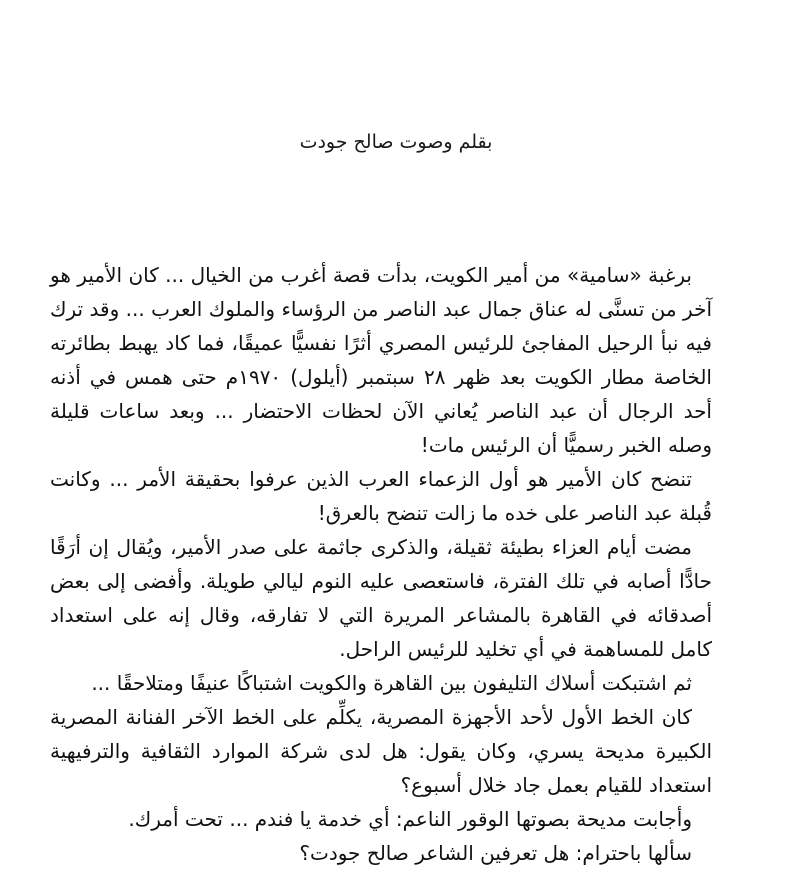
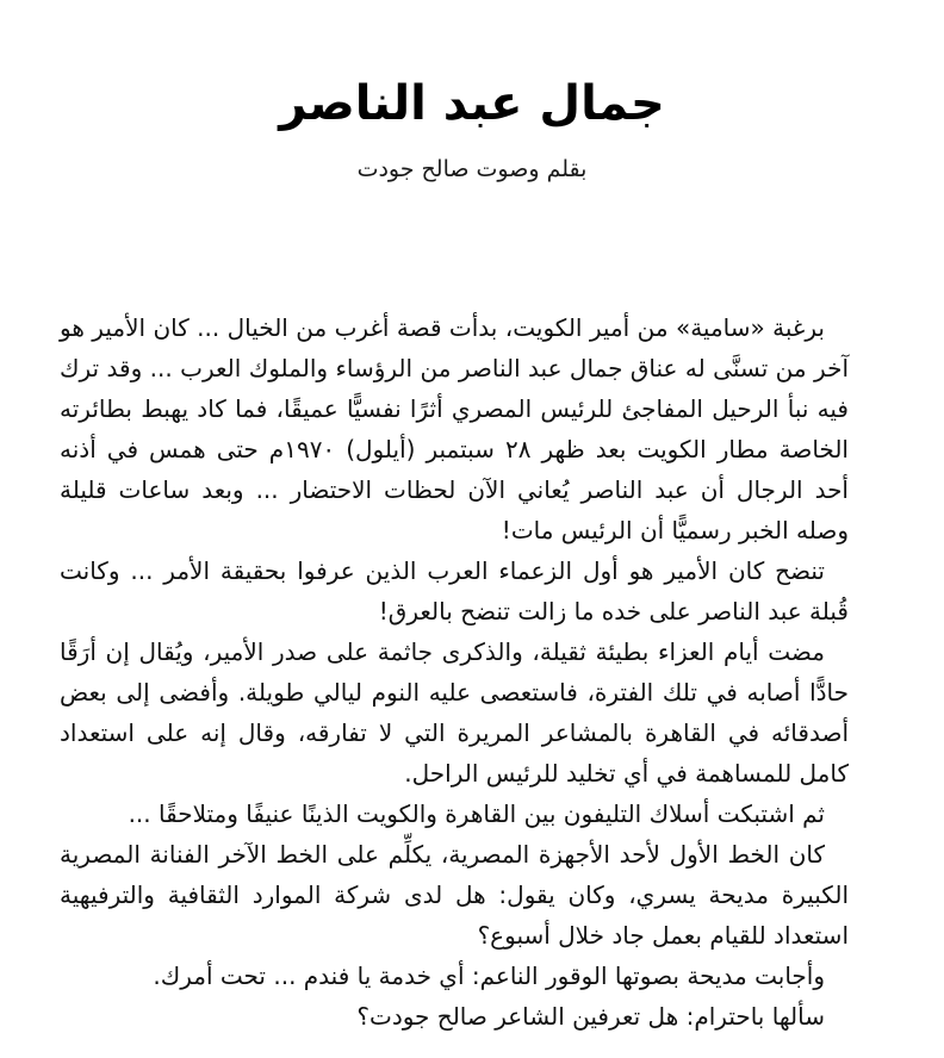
+ جمال عبد الناصر
  بقلم وصوت صالح جودت
  برغبة «سامية» من أمير الكويت، بدأت قصة أغرب من الخيال ... كان الأمير هو آخر من تسنَّى له عناق جمال عبد الناصر من الرؤساء والملوك العرب ... وقد ترك فيه نبأ الرحيل المفاجئ للرئيس المصري أثرًا نفسيًّا عميقًا، فما كاد يهبط بطائرته الخاصة مطار الكويت بعد ظهر ٢٨ سبتمبر (أيلول) ١٩٧٠م حتى همس في أذنه أحد الرجال أن عبد الناصر يُعاني الآن لحظات الاحتضار ... وبعد ساعات قليلة وصله الخبر رسميًّا أن الرئيس مات!
  تنضح كان الأمير هو أول الزعماء العرب الذين عرفوا بحقيقة الأمر ... وكانت قُبلة عبد الناصر على خده ما زالت تنضح بالعرق!
  مضت أيام العزاء بطيئة ثقيلة، والذكرى جاثمة على صدر الأمير، ويُقال إن أرَقًا حادًّا أصابه في تلك الفترة، فاستعصى عليه النوم ليالي طويلة. وأفضى إلى بعض أصدقائه في القاهرة بالمشاعر المريرة التي لا تفارقه، وقال إنه على استعداد كامل للمساهمة في أي تخليد للرئيس الراحل.
- ثم اشتبكت أسلاك التليفون بين القاهرة والكويت اشتباكًا عنيفًا ومتلاحقًا ...
+ ثم اشتبكت أسلاك التليفون بين القاهرة والكويت الذينًا عنيفًا ومتلاحقًا ...
  كان الخط الأول لأحد الأجهزة المصرية، يكلِّم على الخط الآخر الفنانة المصرية الكبيرة مديحة يسري، وكان يقول: هل لدى شركة الموارد الثقافية والترفيهية استعداد للقيام بعمل جاد خلال أسبوع؟
  وأجابت مديحة بصوتها الوقور الناعم: أي خدمة يا فندم ... تحت أمرك.
  سألها باحترام: هل تعرفين الشاعر صالح جودت؟
